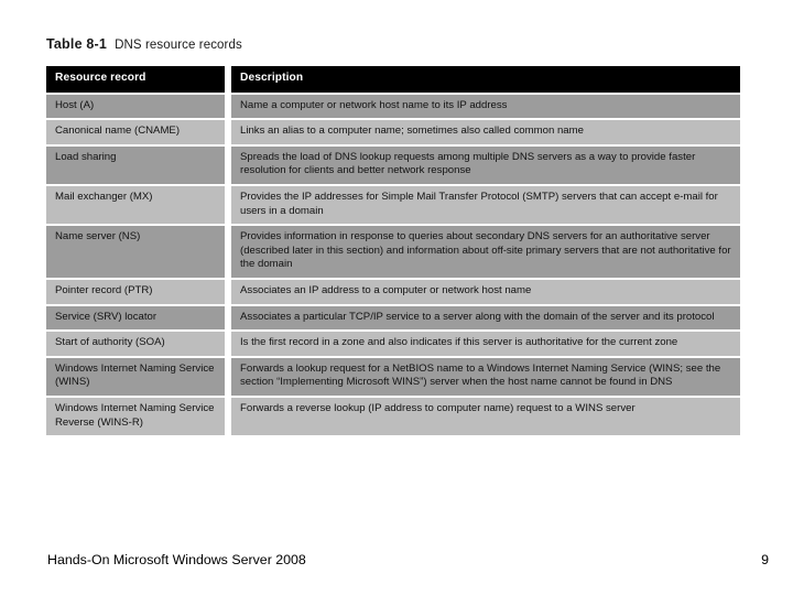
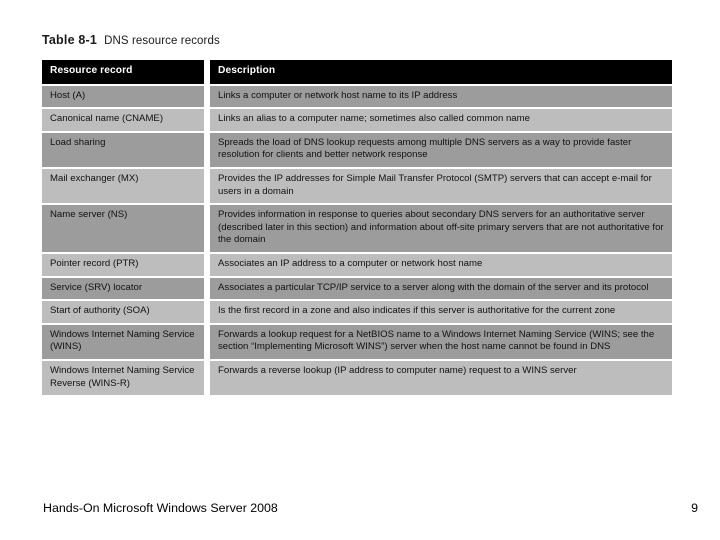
  Table 8-1 DNS resource records
  Resource record	Description
- Host (A)	Name a computer or network host name to its IP address
+ Host (A)	Links a computer or network host name to its IP address
  Canonical name (CNAME)	Links an alias to a computer name; sometimes also called common name
  Load sharing	Spreads the load of DNS lookup requests among multiple DNS servers as a way to provide faster resolution for clients and better network response
  Mail exchanger (MX)	Provides the IP addresses for Simple Mail Transfer Protocol (SMTP) servers that can accept e-mail for users in a domain
  Name server (NS)	Provides information in response to queries about secondary DNS servers for an authoritative server (described later in this section) and information about off-site primary servers that are not authoritative for the domain
  Pointer record (PTR)	Associates an IP address to a computer or network host name
  Service (SRV) locator	Associates a particular TCP/IP service to a server along with the domain of the server and its protocol
  Start of authority (SOA)	Is the first record in a zone and also indicates if this server is authoritative for the current zone
  Windows Internet Naming Service (WINS)	Forwards a lookup request for a NetBIOS name to a Windows Internet Naming Service (WINS; see the section “Implementing Microsoft WINS”) server when the host name cannot be found in DNS
  Windows Internet Naming Service Reverse (WINS-R)	Forwards a reverse lookup (IP address to computer name) request to a WINS server
  Hands-On Microsoft Windows Server 2008
  9
